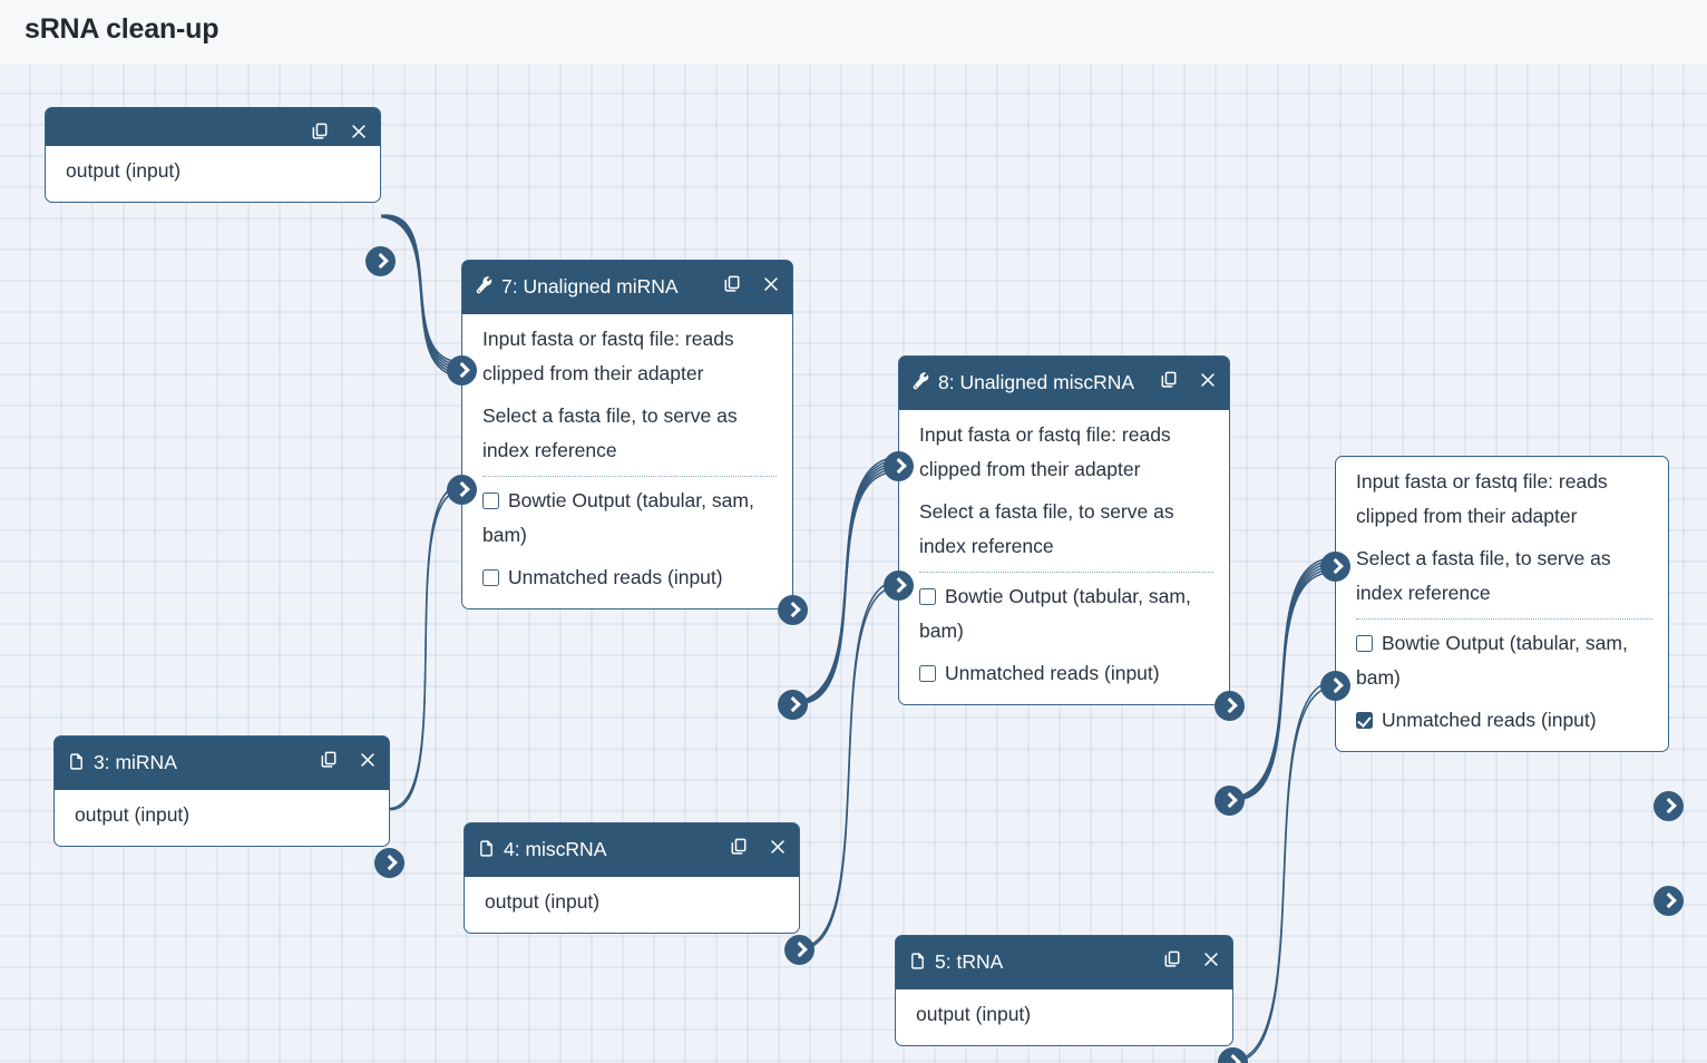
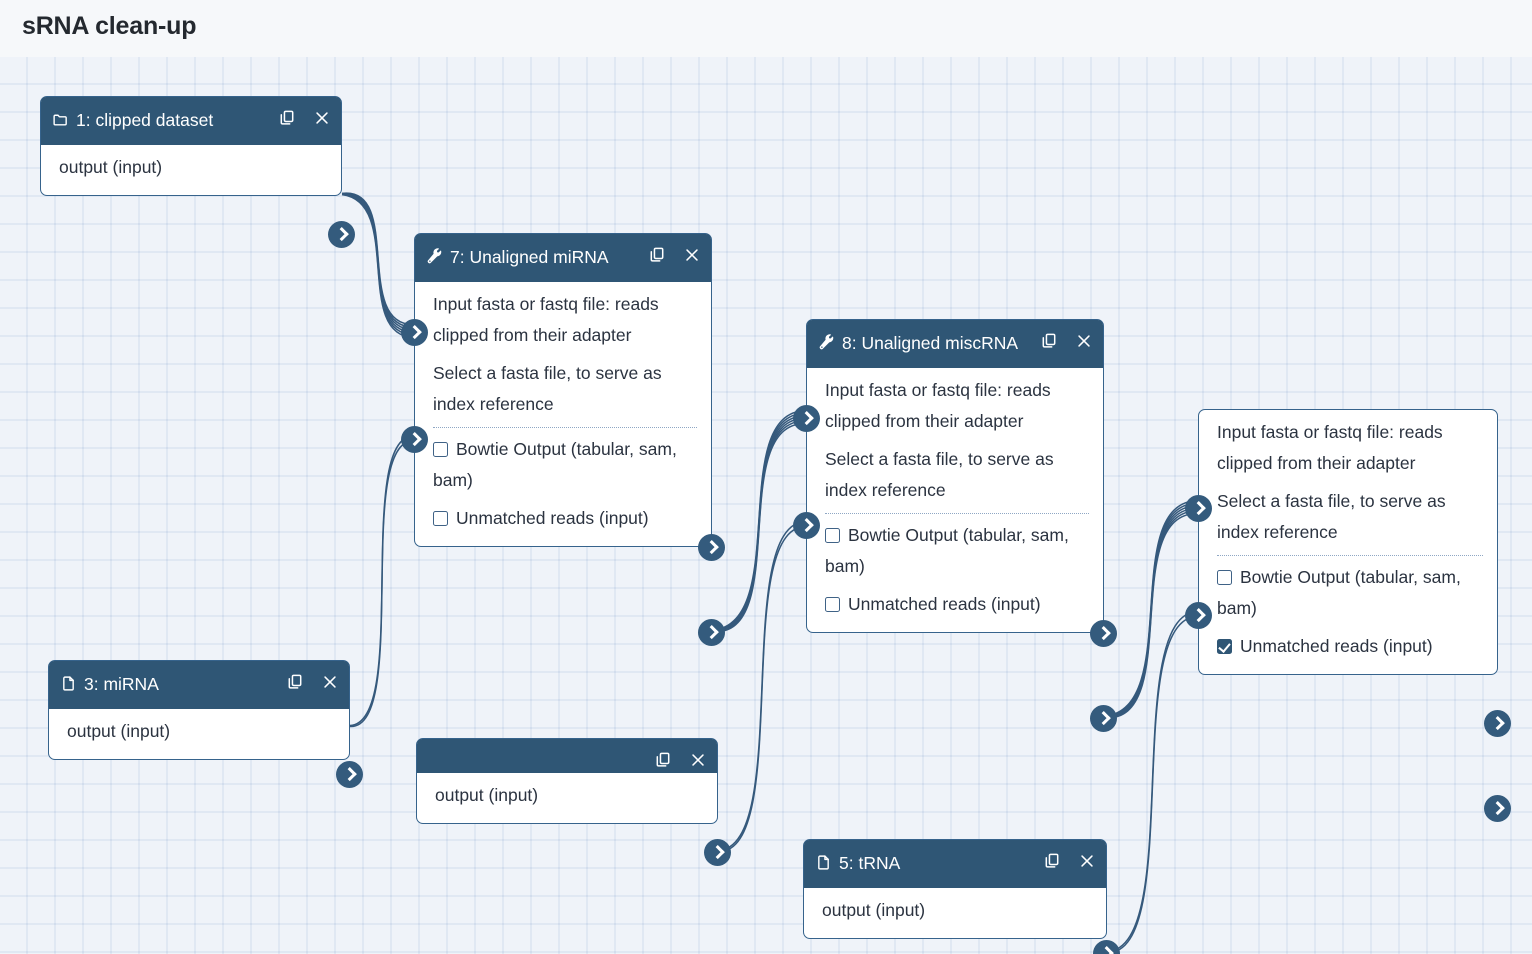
  sRNA clean-up
+ 1: clipped dataset
  output (input)
  7: Unaligned miRNA
  Input fasta or fastq file: reads clipped from their adapter
  Select a fasta file, to serve as index reference
  Bowtie Output (tabular, sam, bam)
  Unmatched reads (input)
  8: Unaligned miscRNA
  Input fasta or fastq file: reads clipped from their adapter
  Select a fasta file, to serve as index reference
  Bowtie Output (tabular, sam, bam)
  Unmatched reads (input)
  Input fasta or fastq file: reads clipped from their adapter
  Select a fasta file, to serve as index reference
  Bowtie Output (tabular, sam, bam)
  Unmatched reads (input)
  3: miRNA
  output (input)
- 4: miscRNA
  output (input)
  5: tRNA
  output (input)
